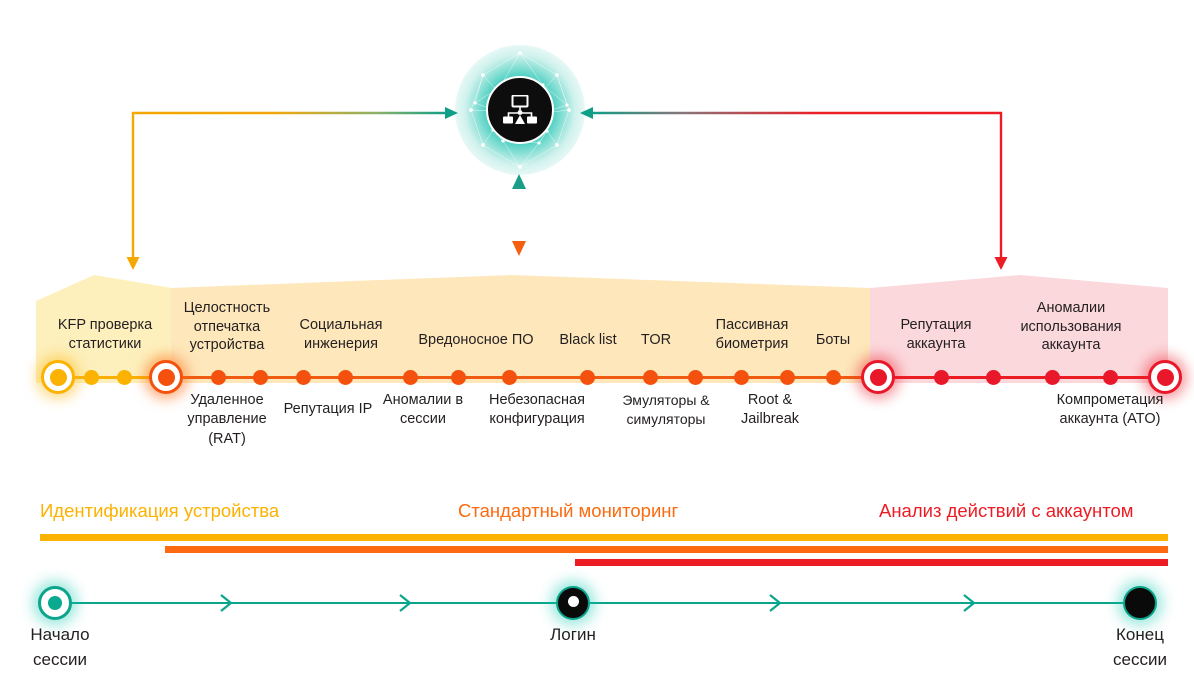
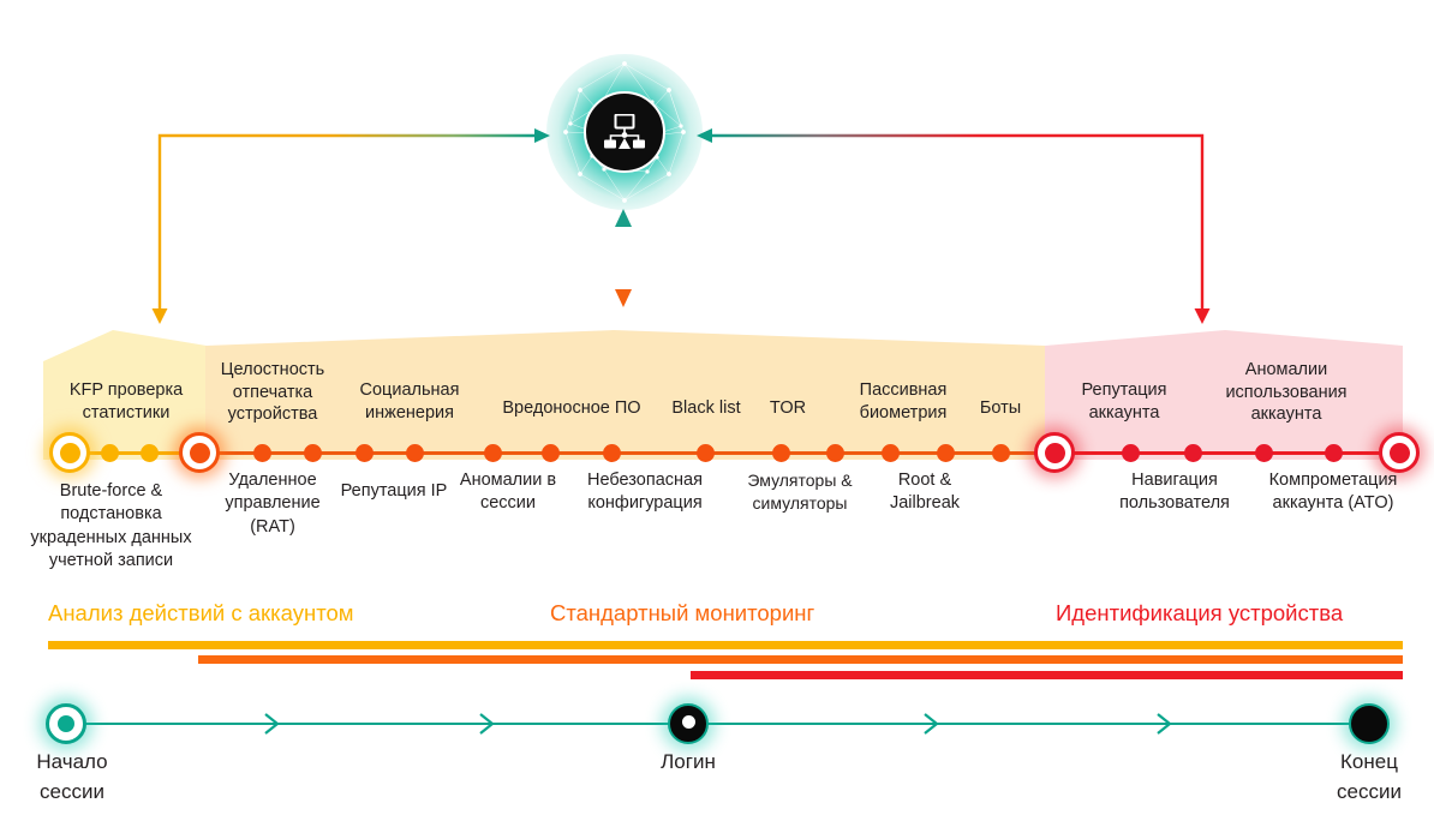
  KFP проверка
  статистики
  Целостность
  отпечатка
  устройства
  Социальная
  инженерия
  Вредоносное ПО
  Black list
  TOR
  Пассивная
  биометрия
  Боты
  Репутация
  аккаунта
  Аномалии
  использования
  аккаунта
+ Brute-force &
+ подстановка
+ украденных данных
+ учетной записи
  Удаленное
  управление
  (RAT)
  Репутация IP
  Аномалии в
  сессии
  Небезопасная
  конфигурация
  Эмуляторы &
  симуляторы
  Root &
  Jailbreak
+ Навигация
+ пользователя
  Компрометация
  аккаунта (ATO)
- Идентификация устройства
+ Анализ действий с аккаунтом
  Стандартный мониторинг
- Анализ действий с аккаунтом
+ Идентификация устройства
  Начало
  сессии
  Логин
  Конец
  сессии
